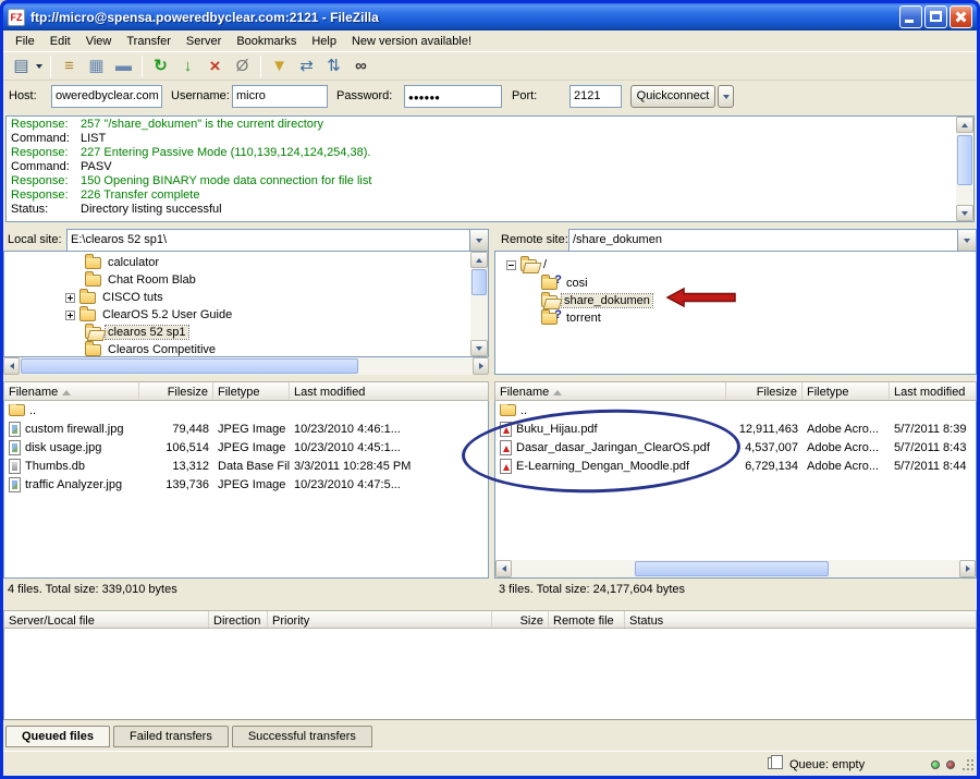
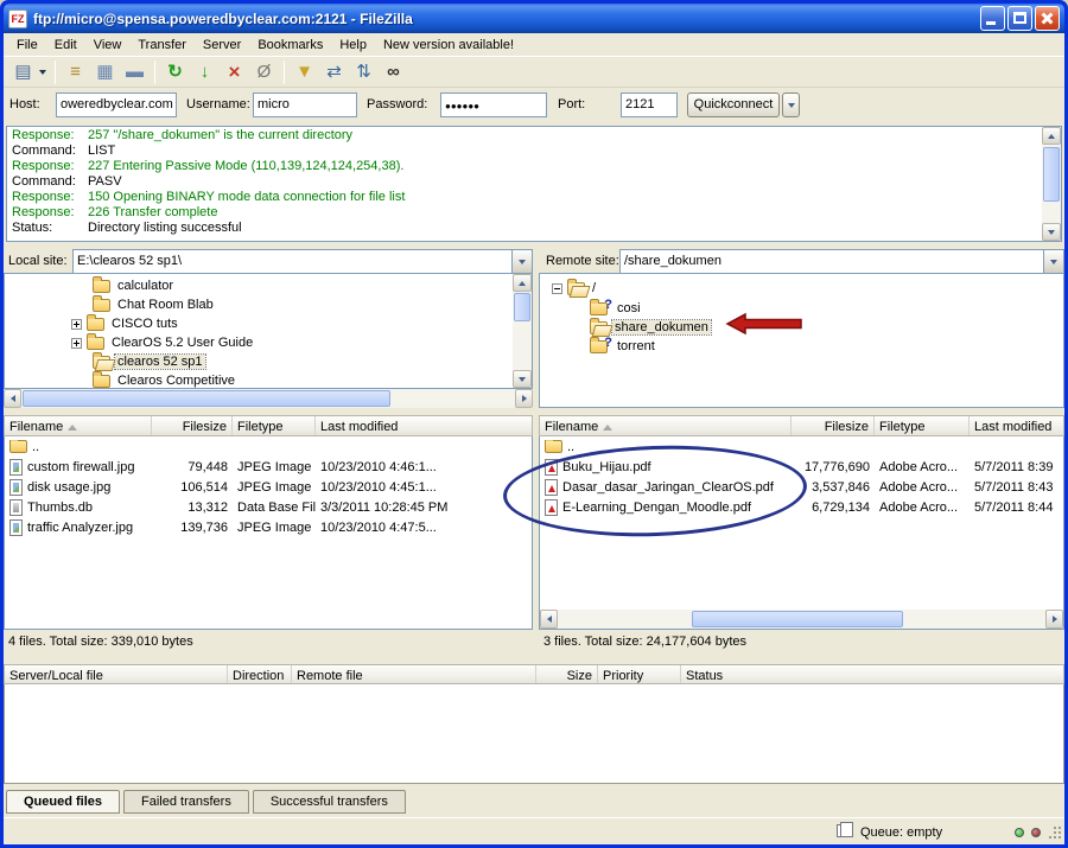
  FZ
  ftp://micro@spensa.poweredbyclear.com:2121 - FileZilla
  File
  Edit
  View
  Transfer
  Server
  Bookmarks
  Help
  New version available!
  ▤
  ≡
  ▦
  ▬
  ↻
  ↓
  ×
  Ø
  ▼
  ⇄
  ⇅
  ∞
  Host:
  oweredbyclear.com
  Username:
  micro
  Password:
  ●●●●●●
  Port:
  2121
  Quickconnect
  Response:
  257 "/share_dokumen" is the current directory
  Command:
  LIST
  Response:
  227 Entering Passive Mode (110,139,124,124,254,38).
  Command:
  PASV
  Response:
  150 Opening BINARY mode data connection for file list
  Response:
  226 Transfer complete
  Status:
  Directory listing successful
  Local site:
  E:\clearos 52 sp1\
  Remote site:
  /share_dokumen
  calculator
  Chat Room Blab
  CISCO tuts
  ClearOS 5.2 User Guide
  clearos 52 sp1
  Clearos Competitive
  /
  ?
  cosi
  share_dokumen
  ?
  torrent
  Filename
  Filesize
  Filetype
  Last modified
  ..
  custom firewall.jpg
  79,448
  JPEG Image
  10/23/2010 4:46:1...
  disk usage.jpg
  106,514
  JPEG Image
  10/23/2010 4:45:1...
  Thumbs.db
  13,312
  Data Base Fil
  3/3/2011 10:28:45 PM
  traffic Analyzer.jpg
  139,736
  JPEG Image
  10/23/2010 4:47:5...
  Filename
  Filesize
  Filetype
  Last modified
  ..
  Buku_Hijau.pdf
- 12,911,463
+ 17,776,690
  Adobe Acro...
  5/7/2011 8:39
  Dasar_dasar_Jaringan_ClearOS.pdf
- 4,537,007
+ 3,537,846
  Adobe Acro...
  5/7/2011 8:43
  E-Learning_Dengan_Moodle.pdf
  6,729,134
  Adobe Acro...
  5/7/2011 8:44
  4 files. Total size: 339,010 bytes
  3 files. Total size: 24,177,604 bytes
  Server/Local file
  Direction
- Priority
+ Remote file
  Size
- Remote file
+ Priority
  Status
  Queued files
  Failed transfers
  Successful transfers
  Queue: empty
